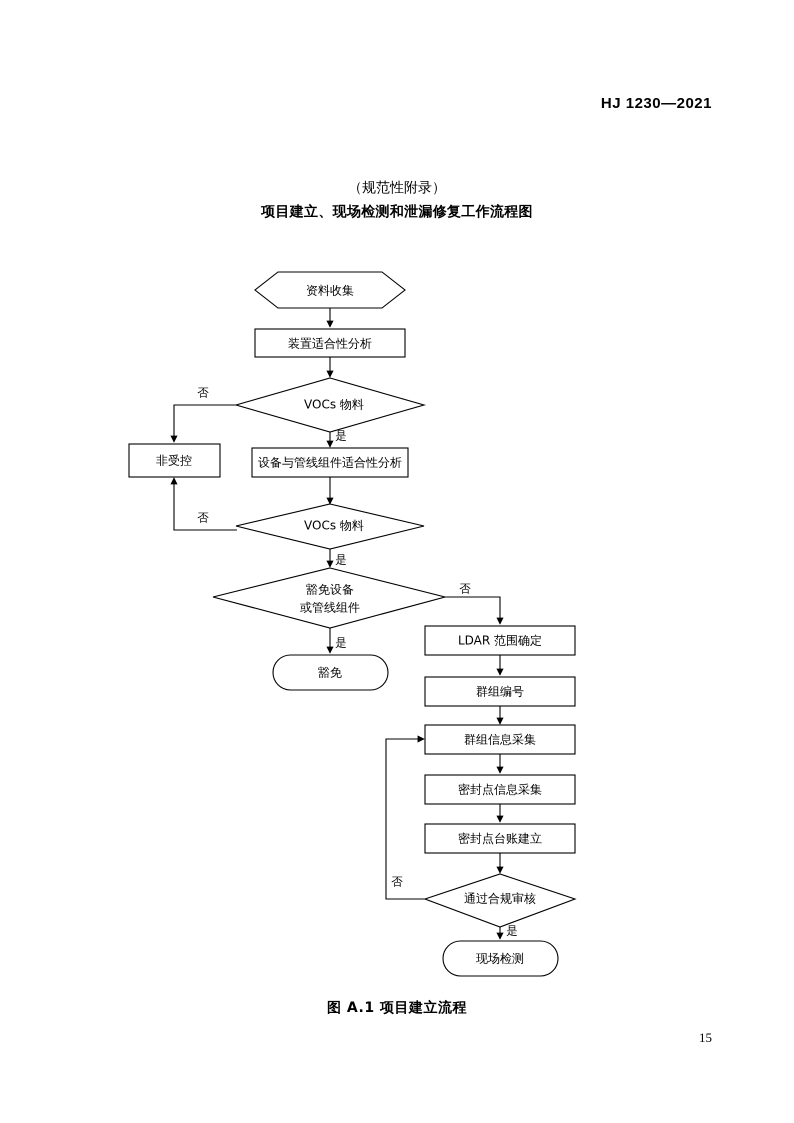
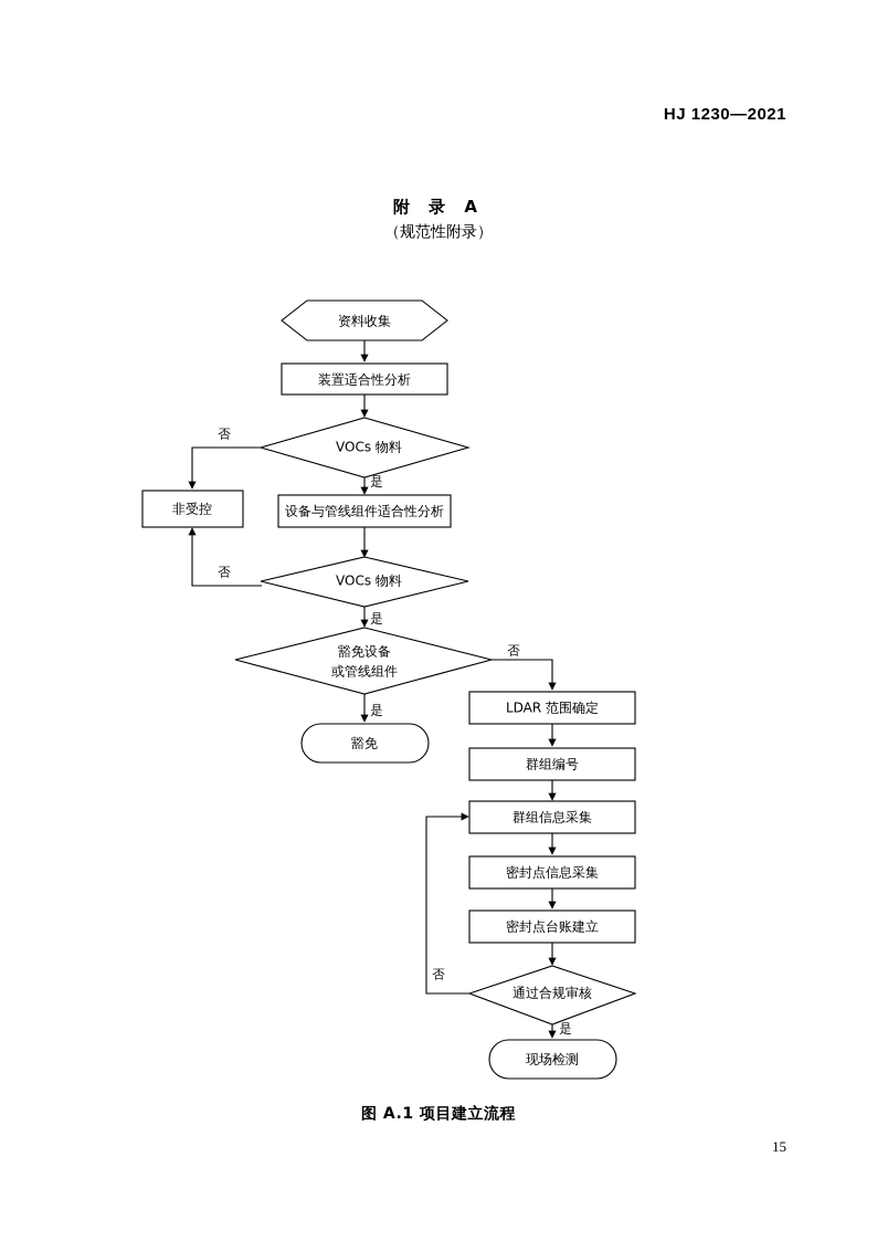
  HJ 1230—2021
+ 附 录 A
  （规范性附录）
- 项目建立、现场检测和泄漏修复工作流程图
  资料收集
  装置适合性分析
  VOCs 物料
  非受控
  设备与管线组件适合性分析
  VOCs 物料
  豁免设备
  或管线组件
  豁免
  LDAR 范围确定
  群组编号
  群组信息采集
  密封点信息采集
  密封点台账建立
  通过合规审核
  现场检测
  否
  是
  否
  是
  否
  是
  否
  是
  图 A.1 项目建立流程
  15
